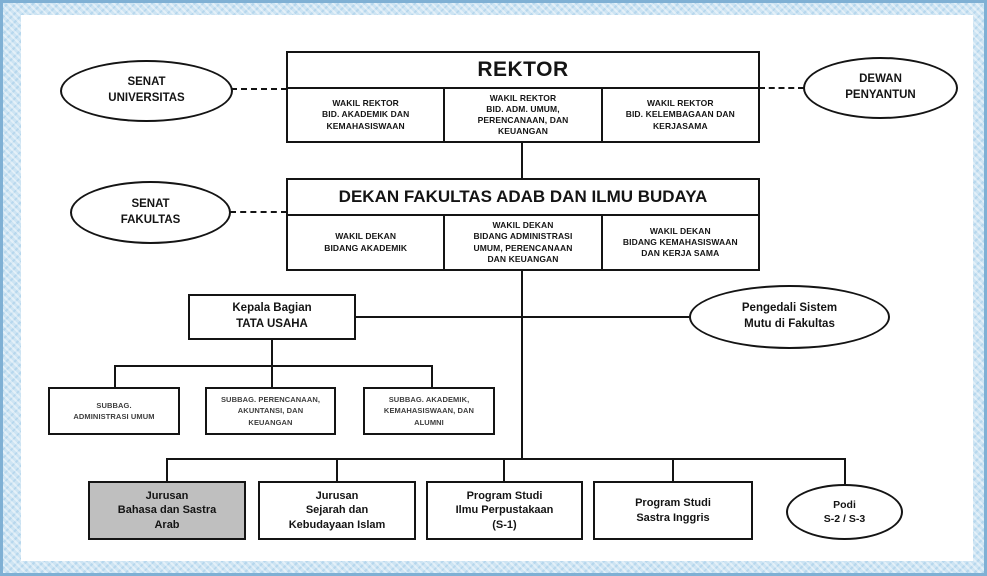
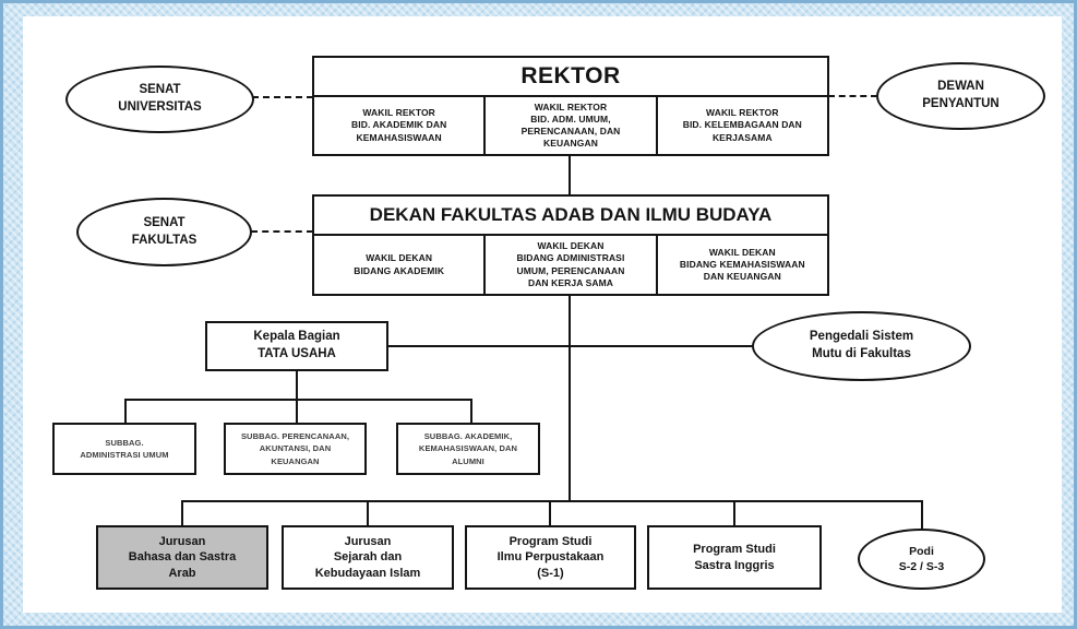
  REKTOR
  WAKIL REKTOR
  BID. AKADEMIK DAN
  KEMAHASISWAAN
  WAKIL REKTOR
  BID. ADM. UMUM,
  PERENCANAAN, DAN
  KEUANGAN
  WAKIL REKTOR
  BID. KELEMBAGAAN DAN
  KERJASAMA
  SENAT
  UNIVERSITAS
  DEWAN
  PENYANTUN
  DEKAN FAKULTAS ADAB DAN ILMU BUDAYA
  WAKIL DEKAN
  BIDANG AKADEMIK
  WAKIL DEKAN
  BIDANG ADMINISTRASI
  UMUM, PERENCANAAN
- DAN KEUANGAN
+ DAN KERJA SAMA
  WAKIL DEKAN
  BIDANG KEMAHASISWAAN
- DAN KERJA SAMA
+ DAN KEUANGAN
  SENAT
  FAKULTAS
  Kepala Bagian
  TATA USAHA
  Pengedali Sistem
  Mutu di Fakultas
  SUBBAG.
  ADMINISTRASI UMUM
  SUBBAG. PERENCANAAN,
  AKUNTANSI, DAN
  KEUANGAN
  SUBBAG. AKADEMIK,
  KEMAHASISWAAN, DAN
  ALUMNI
  Jurusan
  Bahasa dan Sastra
  Arab
  Jurusan
  Sejarah dan
  Kebudayaan Islam
  Program Studi
  Ilmu Perpustakaan
  (S-1)
  Program Studi
  Sastra Inggris
  Podi
  S-2 / S-3
